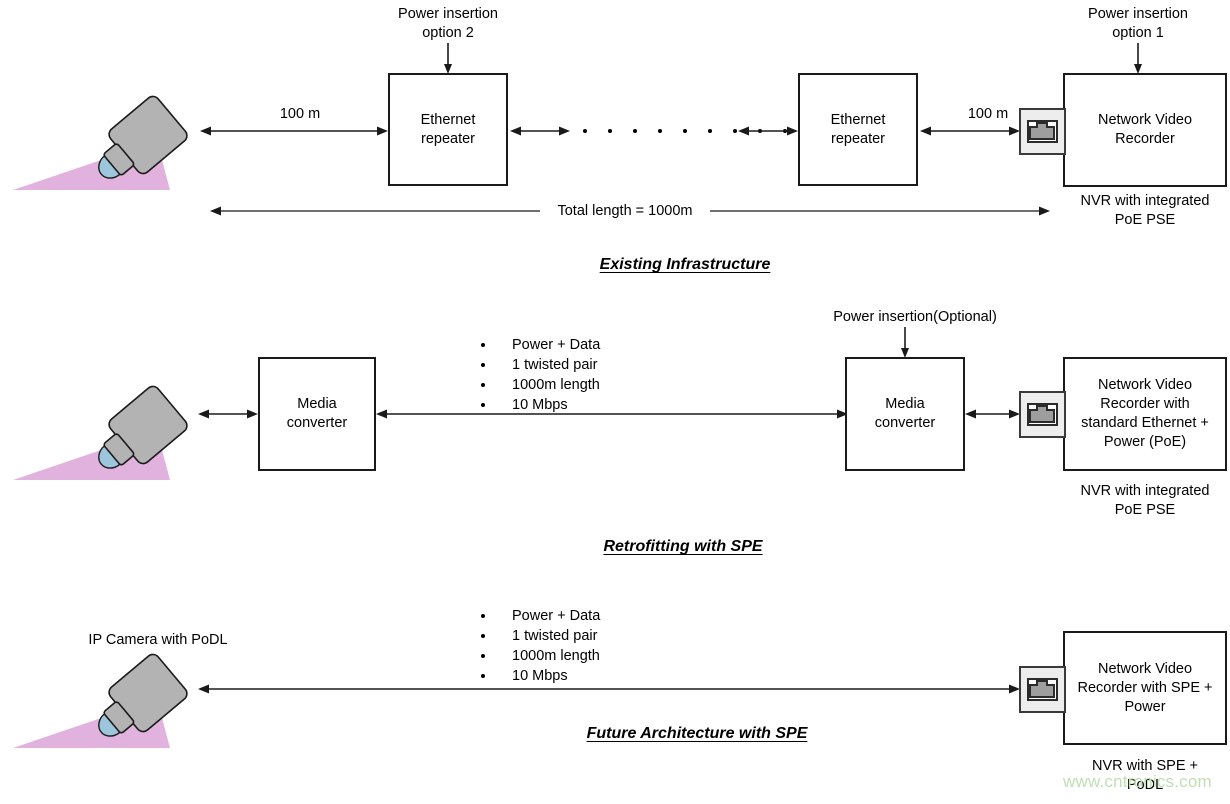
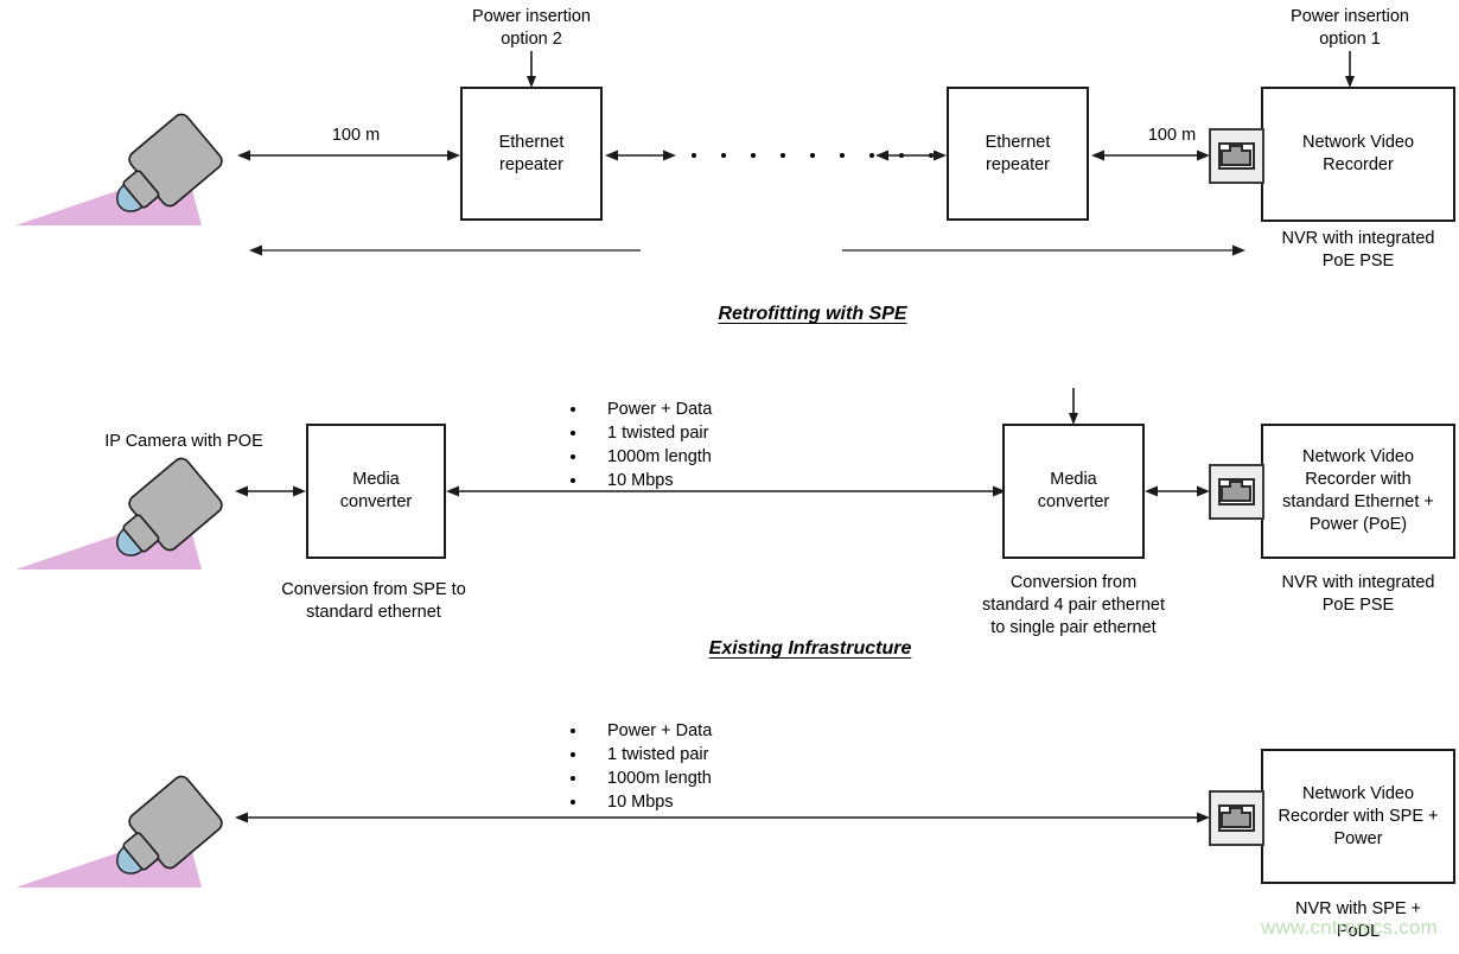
  Power insertion
  option 2
  100 m
  Ethernet
  repeater
  Ethernet
  repeater
  100 m
  Power insertion
  option 1
  Network Video
  Recorder
  NVR with integrated
  PoE PSE
- Total length = 1000m
- Existing Infrastructure
+ Retrofitting with SPE
+ IP Camera with POE
  Media
  converter
+ Conversion from SPE to
+ standard ethernet
  Power + Data
  1 twisted pair
  1000m length
  10 Mbps
- Power insertion(Optional)
  Media
  converter
+ Conversion from
+ standard 4 pair ethernet
+ to single pair ethernet
  Network Video
  Recorder with
  standard Ethernet +
  Power (PoE)
  NVR with integrated
  PoE PSE
- Retrofitting with SPE
+ Existing Infrastructure
- IP Camera with PoDL
  Power + Data
  1 twisted pair
  1000m length
  10 Mbps
  Network Video
  Recorder with SPE +
  Power
  NVR with SPE +
  PoDL
- Future Architecture with SPE
  www.cntronics.com
